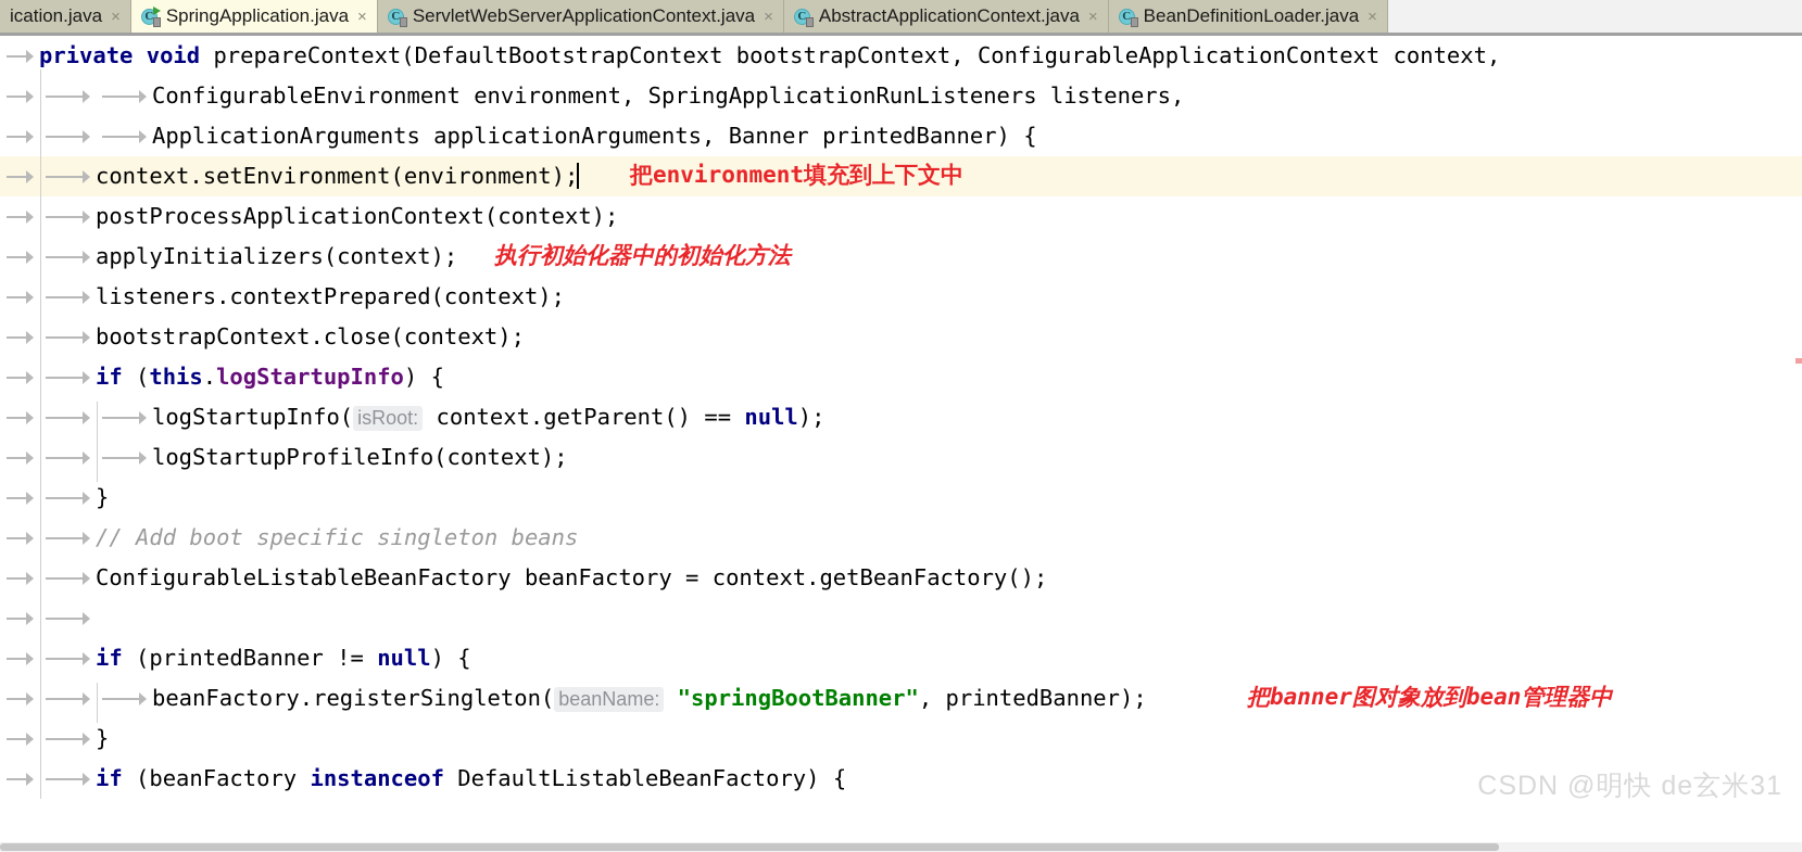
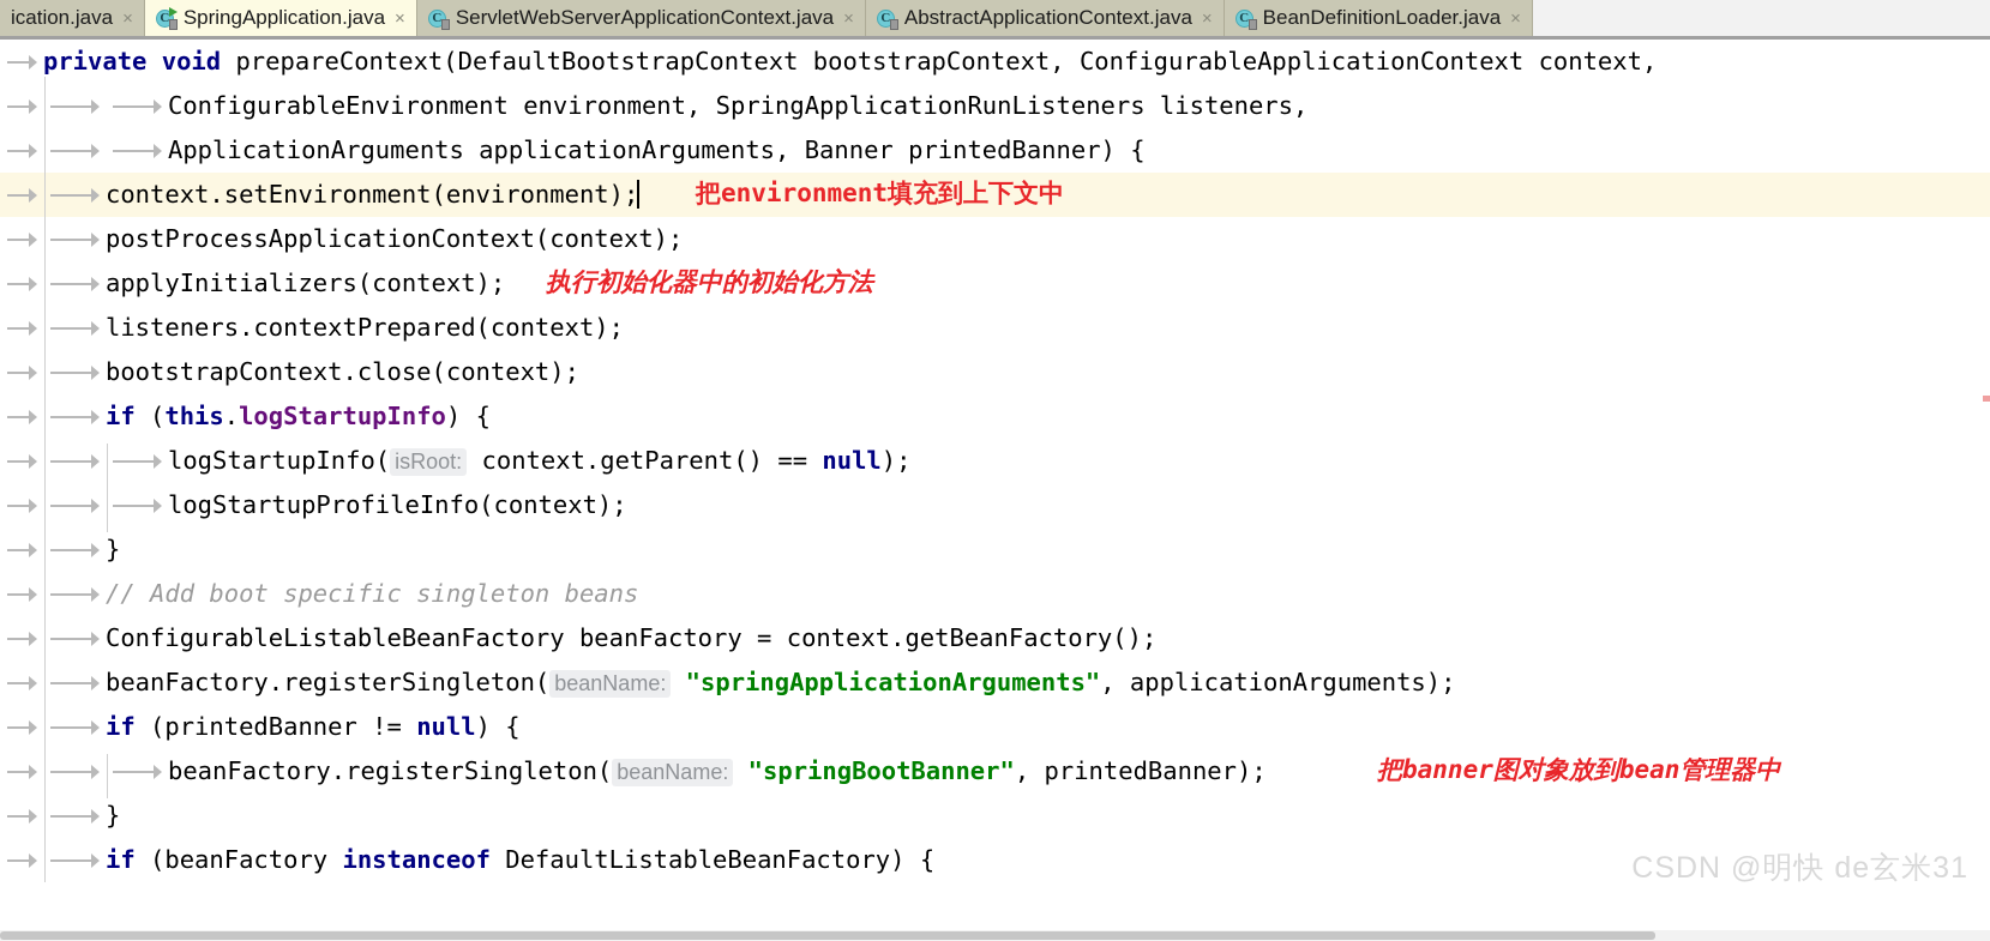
  ication.java
  ×
  C
  SpringApplication.java
  ×
  C
  ServletWebServerApplicationContext.java
  ×
  C
  AbstractApplicationContext.java
  ×
  C
  BeanDefinitionLoader.java
  ×
  private void prepareContext(DefaultBootstrapContext bootstrapContext, ConfigurableApplicationContext context,
  ConfigurableEnvironment environment, SpringApplicationRunListeners listeners,
  ApplicationArguments applicationArguments, Banner printedBanner) {
  context.setEnvironment(environment);
  postProcessApplicationContext(context);
  applyInitializers(context);
  listeners.contextPrepared(context);
  bootstrapContext.close(context);
  if (this.logStartupInfo) {
  logStartupInfo( isRoot: context.getParent() == null);
  logStartupProfileInfo(context);
  }
  // Add boot specific singleton beans
  ConfigurableListableBeanFactory beanFactory = context.getBeanFactory();
+ beanFactory.registerSingleton( beanName: "springApplicationArguments", applicationArguments);
  if (printedBanner != null) {
  beanFactory.registerSingleton( beanName: "springBootBanner", printedBanner);
  }
  if (beanFactory instanceof DefaultListableBeanFactory) {
  把environment填充到上下文中
  执行初始化器中的初始化方法
  把banner图对象放到bean管理器中
  CSDN @明快 de玄米31
